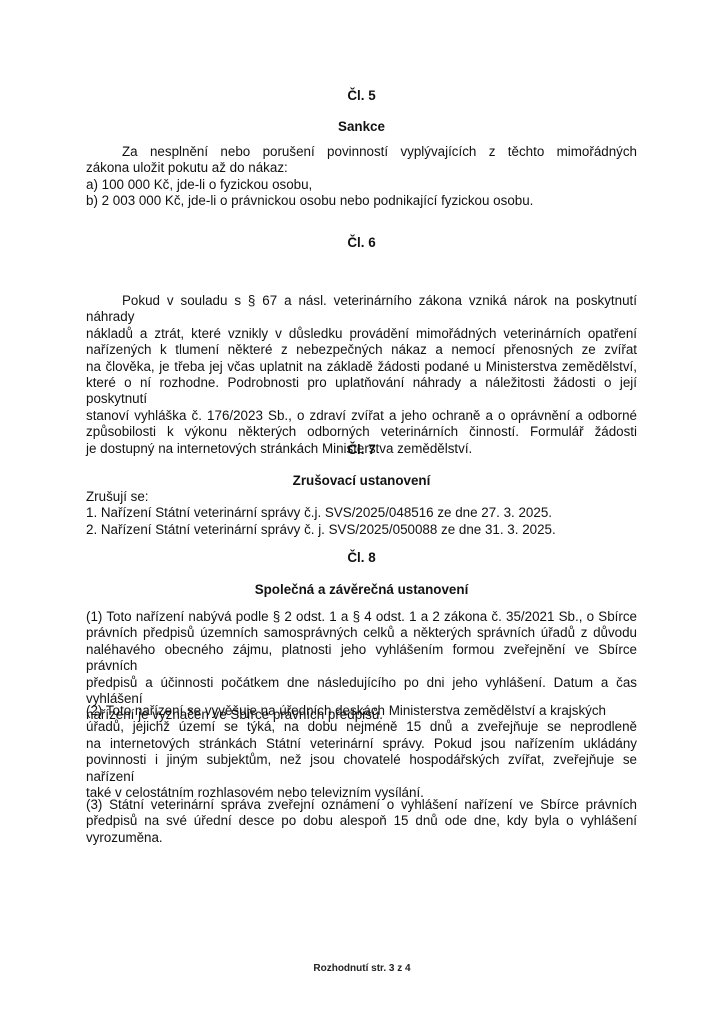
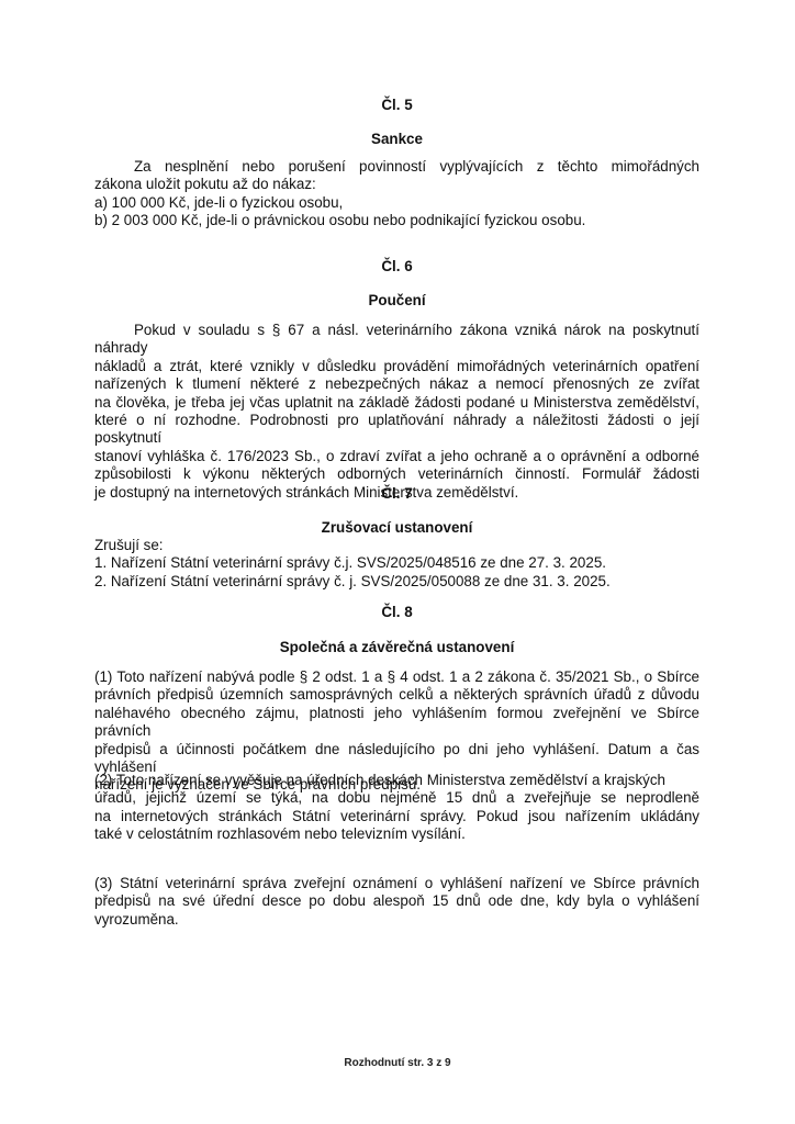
  Čl. 5
  Sankce
  Za nesplnění nebo porušení povinností vyplývajících z těchto mimořádných
  zákona uložit pokutu až do nákaz:
  a) 100 000 Kč, jde-li o fyzickou osobu,
  b) 2 003 000 Kč, jde-li o právnickou osobu nebo podnikající fyzickou osobu.
  Čl. 6
+ Poučení
  Pokud v souladu s § 67 a násl. veterinárního zákona vzniká nárok na poskytnutí náhrady
  nákladů a ztrát, které vznikly v důsledku provádění mimořádných veterinárních opatření
  nařízených k tlumení některé z nebezpečných nákaz a nemocí přenosných ze zvířat
  na člověka, je třeba jej včas uplatnit na základě žádosti podané u Ministerstva zemědělství,
  které o ní rozhodne. Podrobnosti pro uplatňování náhrady a náležitosti žádosti o její poskytnutí
  stanoví vyhláška č. 176/2023 Sb., o zdraví zvířat a jeho ochraně a o oprávnění a odborné
  způsobilosti k výkonu některých odborných veterinárních činností. Formulář žádosti
  je dostupný na internetových stránkách Ministerstva zemědělství.
  Čl. 7
  Zrušovací ustanovení
  Zrušují se:
  1. Nařízení Státní veterinární správy č.j. SVS/2025/048516 ze dne 27. 3. 2025.
  2. Nařízení Státní veterinární správy č. j. SVS/2025/050088 ze dne 31. 3. 2025.
  Čl. 8
  Společná a závěrečná ustanovení
  (1) Toto nařízení nabývá podle § 2 odst. 1 a § 4 odst. 1 a 2 zákona č. 35/2021 Sb., o Sbírce
  právních předpisů územních samosprávných celků a některých správních úřadů z důvodu
  naléhavého obecného zájmu, platnosti jeho vyhlášením formou zveřejnění ve Sbírce právních
  předpisů a účinnosti počátkem dne následujícího po dni jeho vyhlášení. Datum a čas vyhlášení
  nařízení je vyznačen ve Sbírce právních předpisů.
  (2) Toto nařízení se vyvěšuje na úředních deskách Ministerstva zemědělství a krajských
  úřadů, jejichž území se týká, na dobu nejméně 15 dnů a zveřejňuje se neprodleně
  na internetových stránkách Státní veterinární správy. Pokud jsou nařízením ukládány
- povinnosti i jiným subjektům, než jsou chovatelé hospodářských zvířat, zveřejňuje se nařízení
  také v celostátním rozhlasovém nebo televizním vysílání.
  (3) Státní veterinární správa zveřejní oznámení o vyhlášení nařízení ve Sbírce právních
  předpisů na své úřední desce po dobu alespoň 15 dnů ode dne, kdy byla o vyhlášení
  vyrozuměna.
- Rozhodnutí str. 3 z 4
+ Rozhodnutí str. 3 z 9
